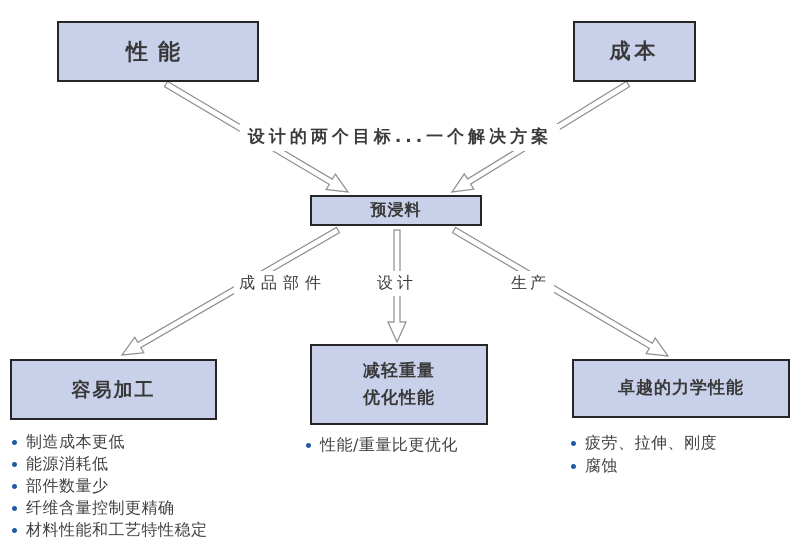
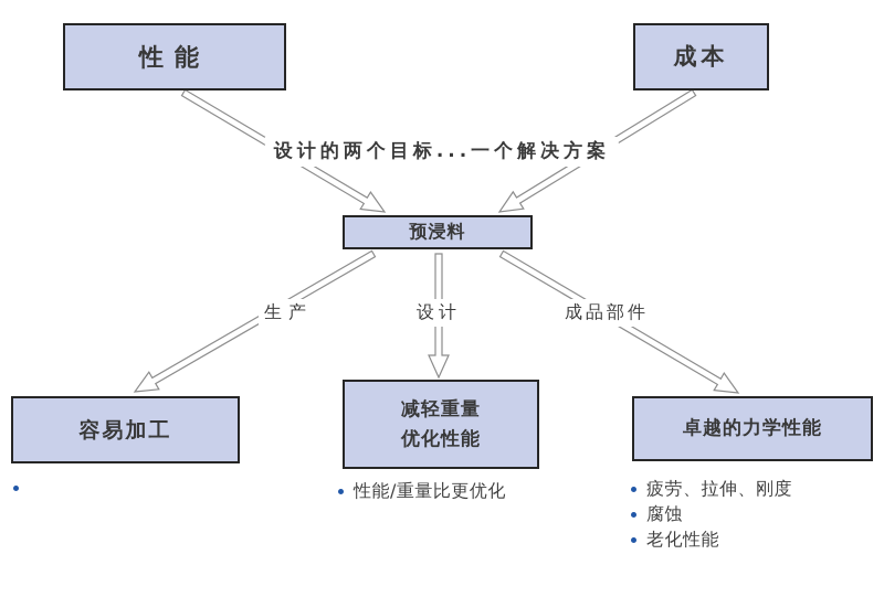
  性能
  成本
  设计的两个目标...一个解决方案
  预浸料
- 成品部件
+ 生产
  设计
- 生产
+ 成品部件
  容易加工
  减轻重量
  优化性能
  卓越的力学性能
- 制造成本更低
- 能源消耗低
- 部件数量少
- 纤维含量控制更精确
- 材料性能和工艺特性稳定
  性能/重量比更优化
  疲劳、拉伸、刚度
  腐蚀
+ 老化性能
